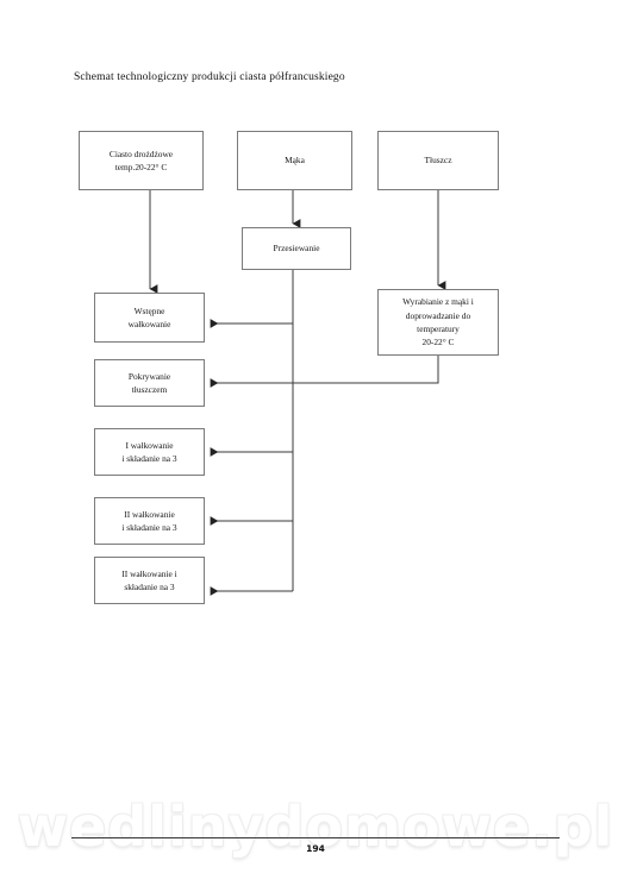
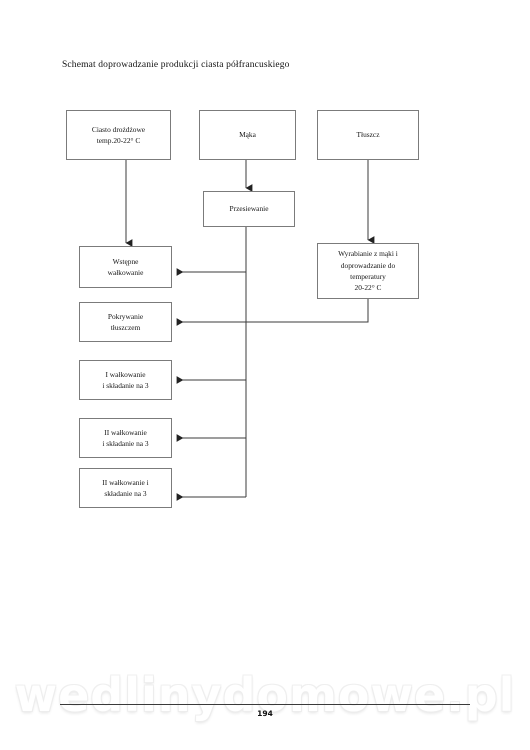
- Schemat technologiczny produkcji ciasta półfrancuskiego
+ Schemat doprowadzanie produkcji ciasta półfrancuskiego
  Ciasto drożdżowe
  temp.20-22° C
  Mąka
  Tłuszcz
  Przesiewanie
  Wyrabianie z mąki i
  doprowadzanie do
  temperatury
  20-22° C
  Wstępne
  wałkowanie
  Pokrywanie
  tłuszczem
  I wałkowanie
  i składanie na 3
  II wałkowanie
  i składanie na 3
  II wałkowanie i
  składanie na 3
  wedlinydomowe.pl
  194
